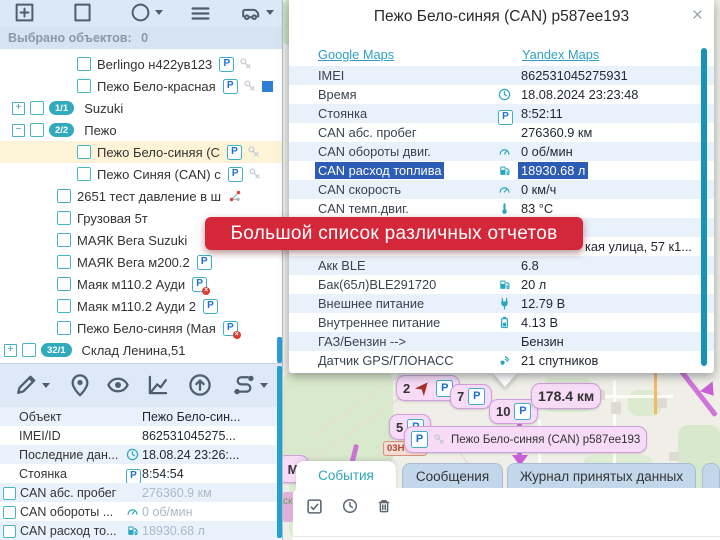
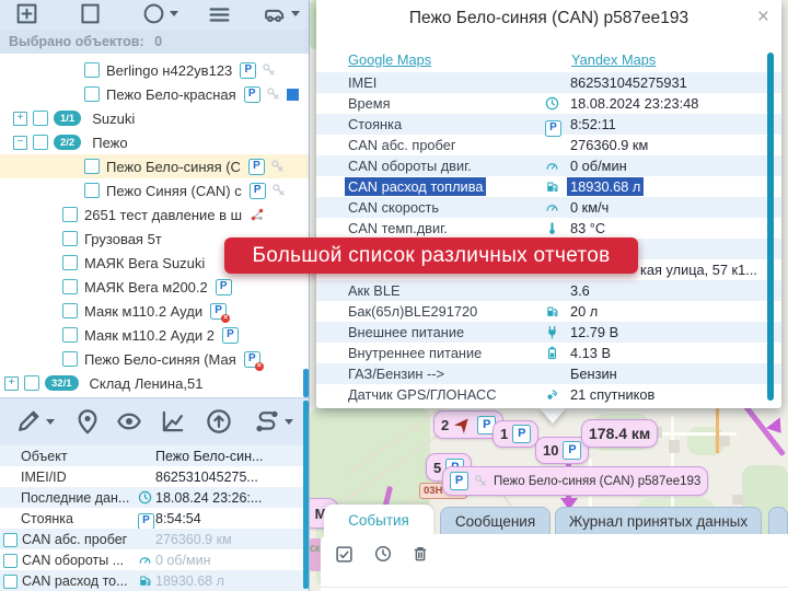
  ск
  2
  P
- 7
+ 1
  P
  10
  P
  178.4 км
  5
  P
  Пежо Бело-синяя (CAN) p587ee193
  М
  Выбрано объектов: 0
  Berlingo н422ув123
  P
  Пежо Бело-красная
  P
  +
  1/1
  Suzuki
  −
  2/2
  Пежо
  Пежо Бело-синяя (С
  P
  Пежо Синяя (CAN) с
  P
  2651 тест давление в ш
  Грузовая 5т
  МАЯК Вега Suzuki
  МАЯК Вега м200.2
  P
  Маяк м110.2 Ауди
  P
  Маяк м110.2 Ауди 2
  P
  Пежо Бело-синяя (Мая
  P
  +
  32/1
  Склад Ленина,51
  Объект
  Пежо Бело-син...
  IMEI/ID
  862531045275...
  Последние дан...
  18.08.24 23:26:...
  Стоянка
  P
  8:54:54
  CAN абс. пробег
  276360.9 км
  CAN обороты ...
  0 об/мин
  CAN расход то...
  18930.68 л
  Пежо Бело-синяя (CAN) p587ee193
  ×
  Google Maps
  Yandex Maps
  IMEI
  862531045275931
  Время
  18.08.2024 23:23:48
  Стоянка
  P
  8:52:11
  CAN абс. пробег
  276360.9 км
  CAN обороты двиг.
  0 об/мин
  CAN расход топлива
  18930.68 л
  CAN скорость
  0 км/ч
  CAN темп.двиг.
  83 °C
  кая улица, 57 к1...
  Акк BLE
- 6.8
+ 3.6
  Бак(65л)BLE291720
  20 л
  Внешнее питание
  12.79 В
  Внутреннее питание
  4.13 В
  ГАЗ/Бензин -->
  Бензин
  Датчик GPS/ГЛОНАСС
  21 спутников
  События
  Сообщения
  Журнал принятых данных
  Большой список различных отчетов
